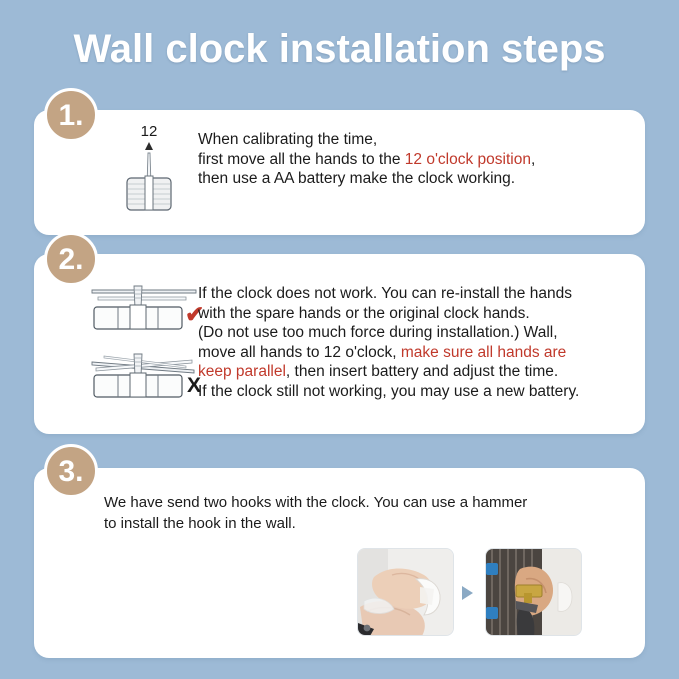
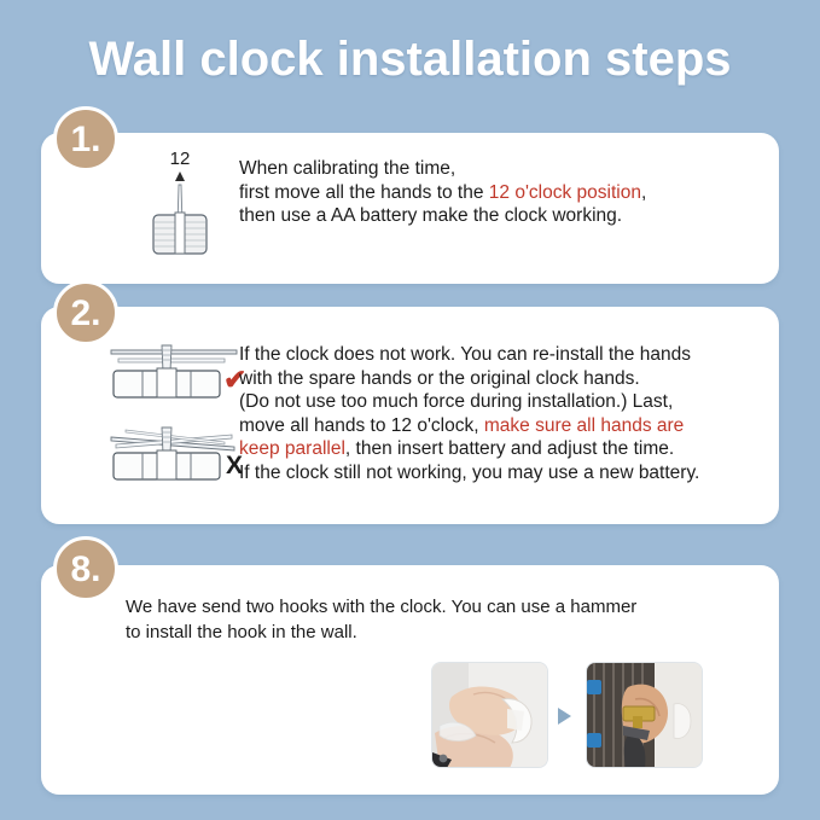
  Wall clock installation steps
  1.
  12
  When calibrating the time,
  first move all the hands to the 12 o'clock position,
  then use a AA battery make the clock working.
  2.
  ✔
  X
  If the clock does not work. You can re-install the hands
  with the spare hands or the original clock hands.
- (Do not use too much force during installation.) Wall,
+ (Do not use too much force during installation.) Last,
  move all hands to 12 o'clock, make sure all hands are
  keep parallel, then insert battery and adjust the time.
  If the clock still not working, you may use a new battery.
- 3.
+ 8.
  We have send two hooks with the clock. You can use a hammer
  to install the hook in the wall.
